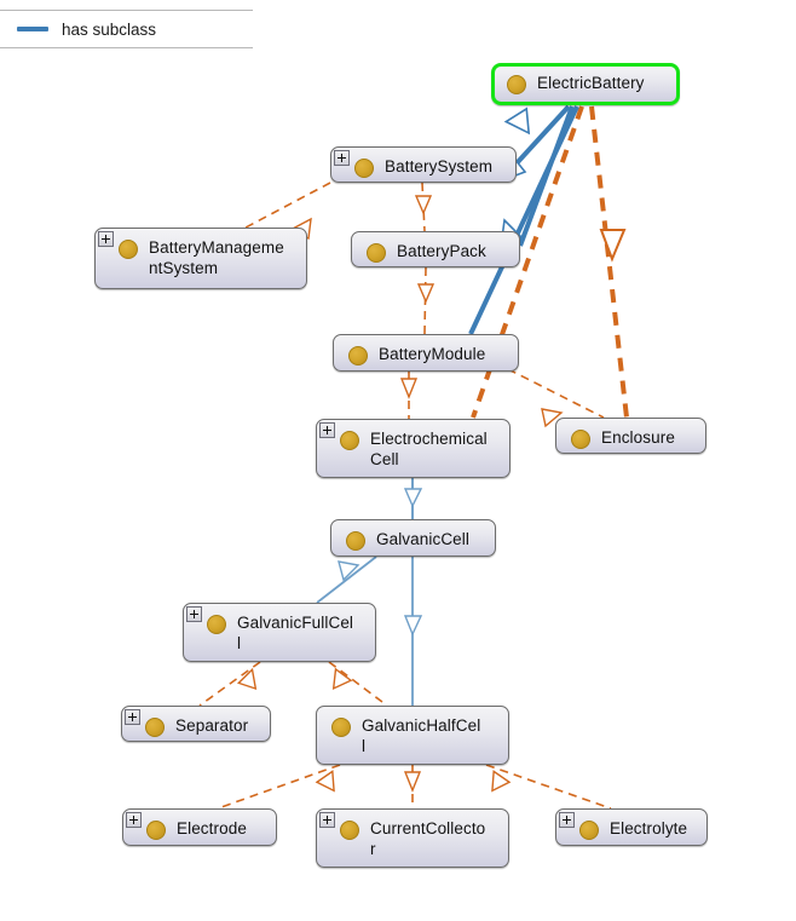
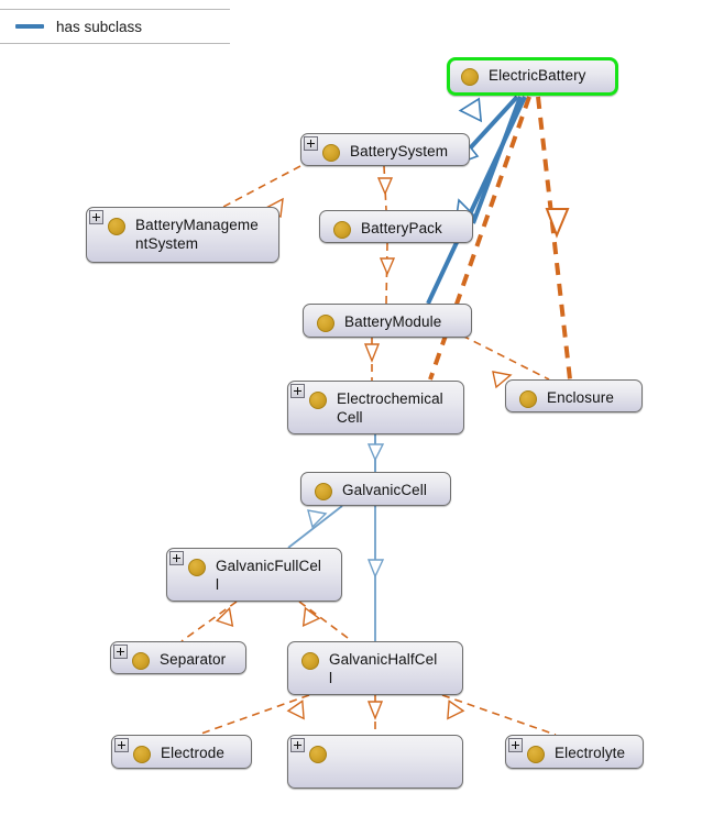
  ElectricBattery
  BatterySystem
  BatteryManageme
  ntSystem
  BatteryPack
  BatteryModule
  Electrochemical
  Cell
  Enclosure
  GalvanicCell
  GalvanicFullCel
  l
  Separator
  GalvanicHalfCel
  l
  Electrode
- CurrentCollecto
- r
  Electrolyte
  has subclass
